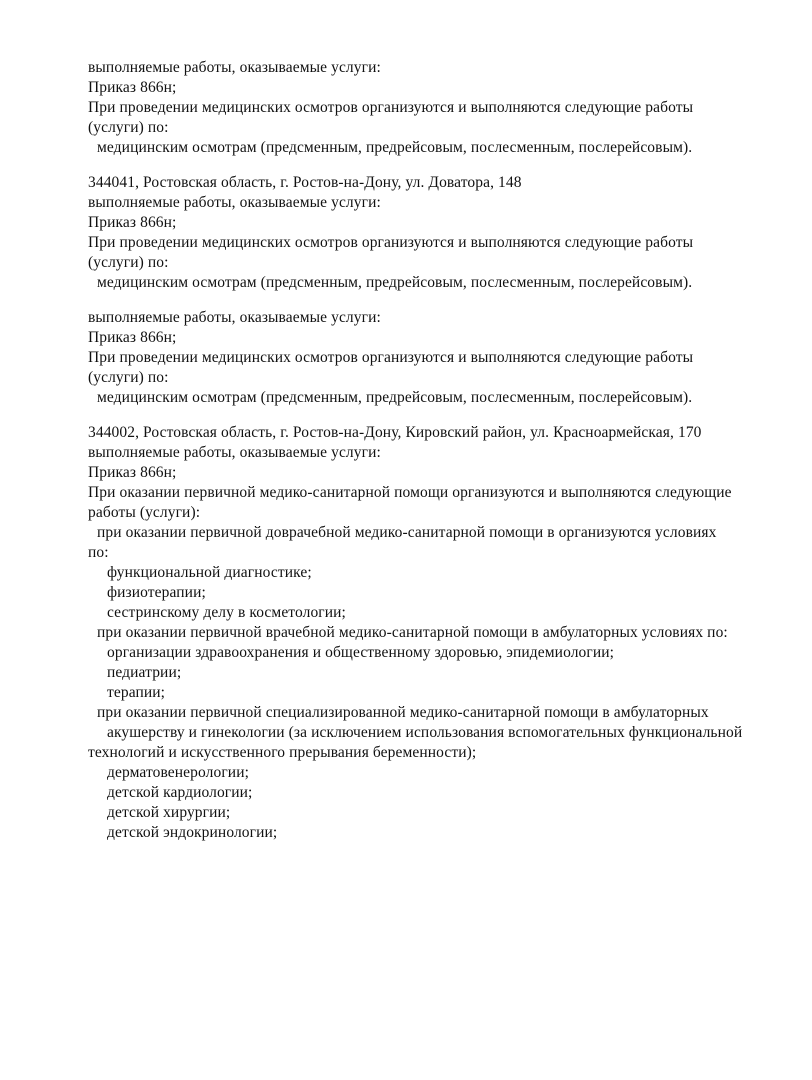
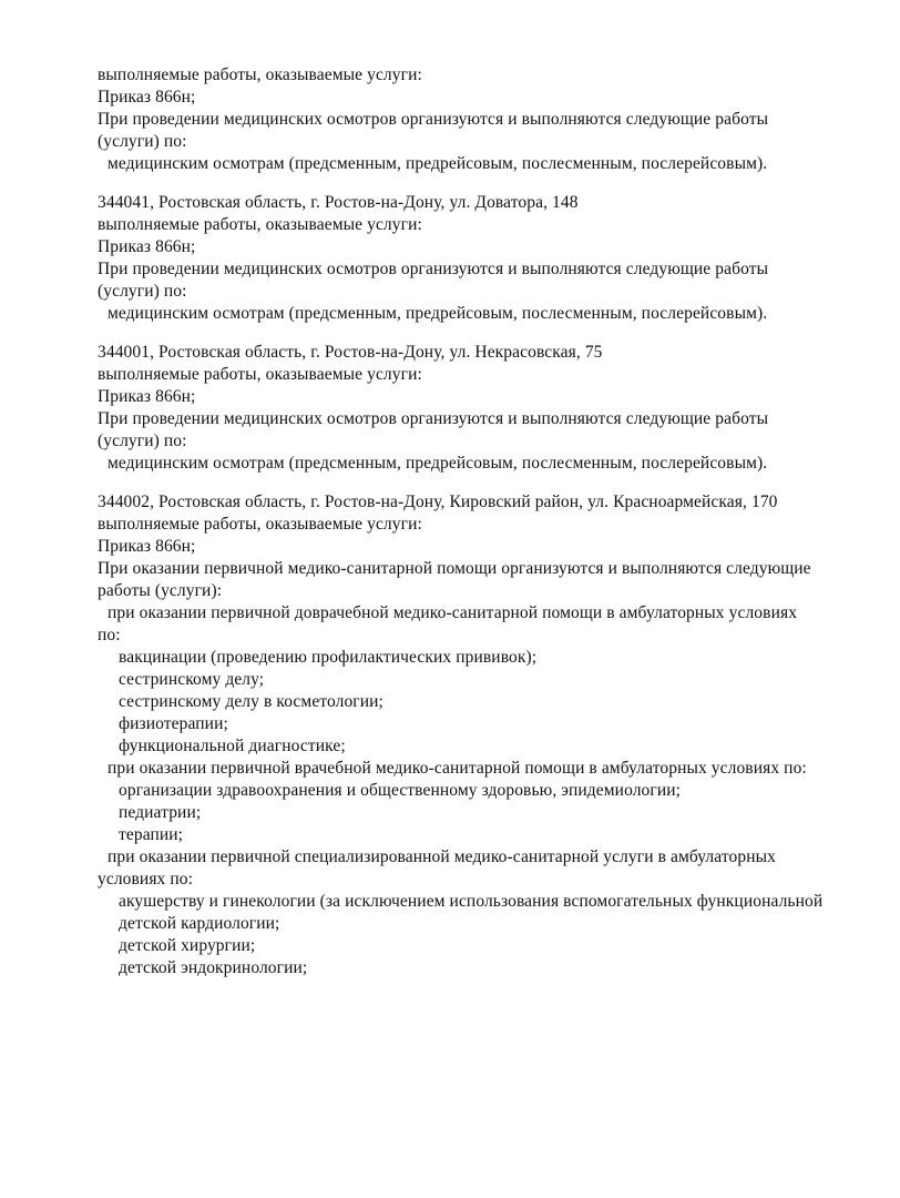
  выполняемые работы, оказываемые услуги:
  Приказ 866н;
  При проведении медицинских осмотров организуются и выполняются следующие работы
  (услуги) по:
  медицинским осмотрам (предсменным, предрейсовым, послесменным, послерейсовым).
  344041, Ростовская область, г. Ростов-на-Дону, ул. Доватора, 148
  выполняемые работы, оказываемые услуги:
  Приказ 866н;
  При проведении медицинских осмотров организуются и выполняются следующие работы
  (услуги) по:
  медицинским осмотрам (предсменным, предрейсовым, послесменным, послерейсовым).
+ 344001, Ростовская область, г. Ростов-на-Дону, ул. Некрасовская, 75
  выполняемые работы, оказываемые услуги:
  Приказ 866н;
  При проведении медицинских осмотров организуются и выполняются следующие работы
  (услуги) по:
  медицинским осмотрам (предсменным, предрейсовым, послесменным, послерейсовым).
  344002, Ростовская область, г. Ростов-на-Дону, Кировский район, ул. Красноармейская, 170
  выполняемые работы, оказываемые услуги:
  Приказ 866н;
  При оказании первичной медико-санитарной помощи организуются и выполняются следующие
  работы (услуги):
- при оказании первичной доврачебной медико-санитарной помощи в организуются условиях
+ при оказании первичной доврачебной медико-санитарной помощи в амбулаторных условиях
  по:
+ вакцинации (проведению профилактических прививок);
+ сестринскому делу;
- функциональной диагностике;
+ сестринскому делу в косметологии;
  физиотерапии;
- сестринскому делу в косметологии;
+ функциональной диагностике;
  при оказании первичной врачебной медико-санитарной помощи в амбулаторных условиях по:
  организации здравоохранения и общественному здоровью, эпидемиологии;
  педиатрии;
  терапии;
- при оказании первичной специализированной медико-санитарной помощи в амбулаторных
+ при оказании первичной специализированной медико-санитарной услуги в амбулаторных
+ условиях по:
  акушерству и гинекологии (за исключением использования вспомогательных функциональной
- технологий и искусственного прерывания беременности);
- дерматовенерологии;
  детской кардиологии;
  детской хирургии;
  детской эндокринологии;
